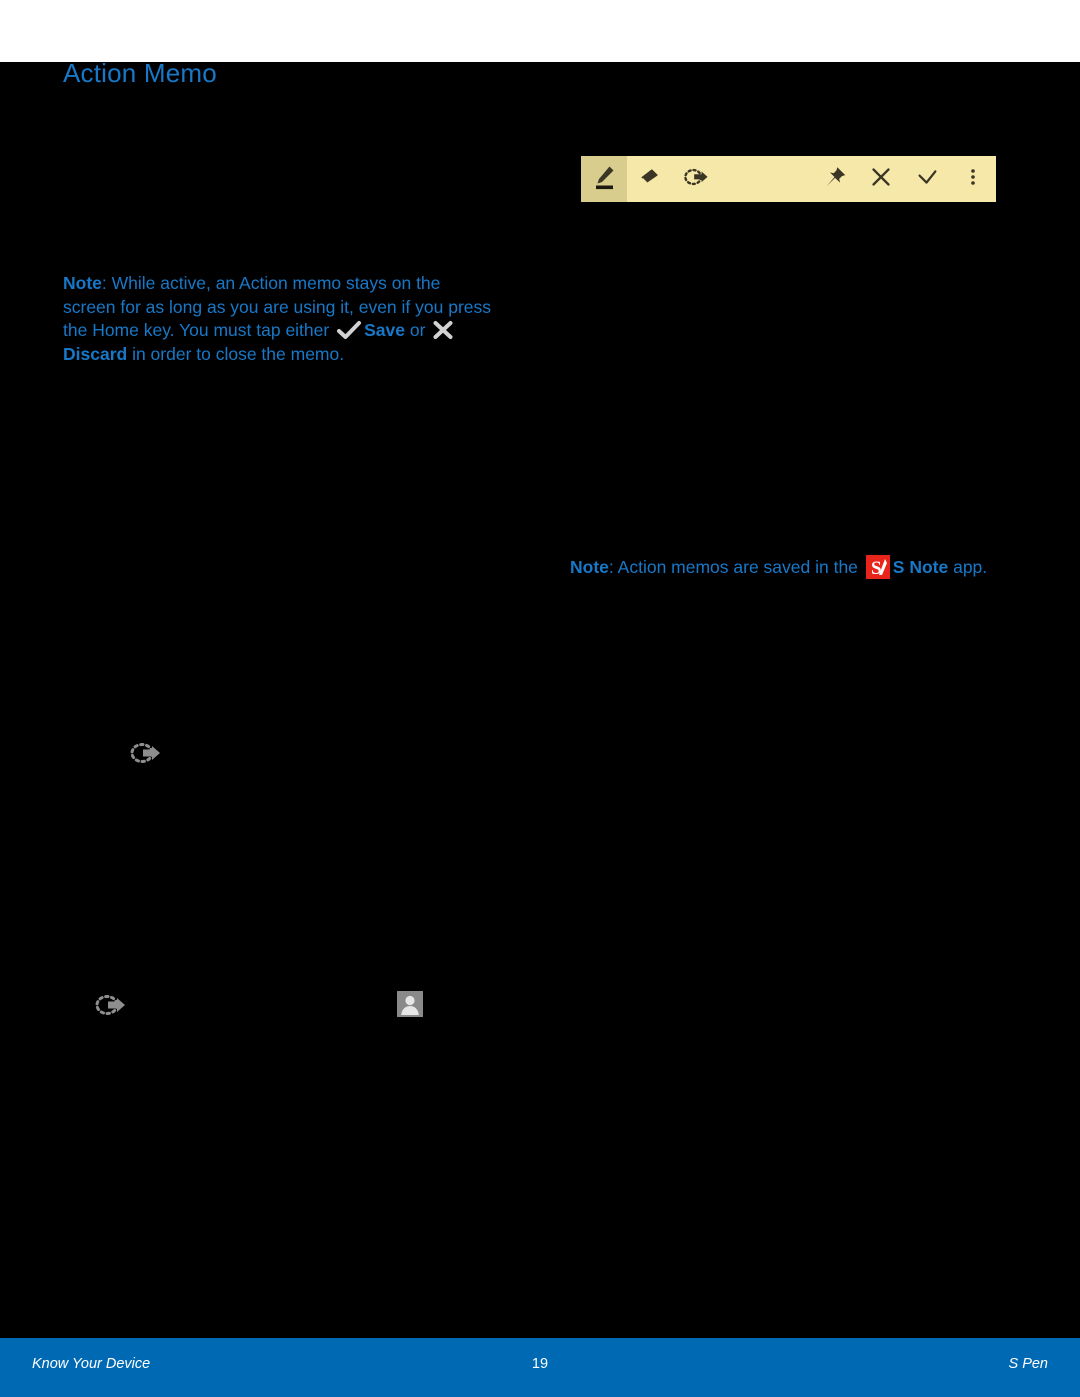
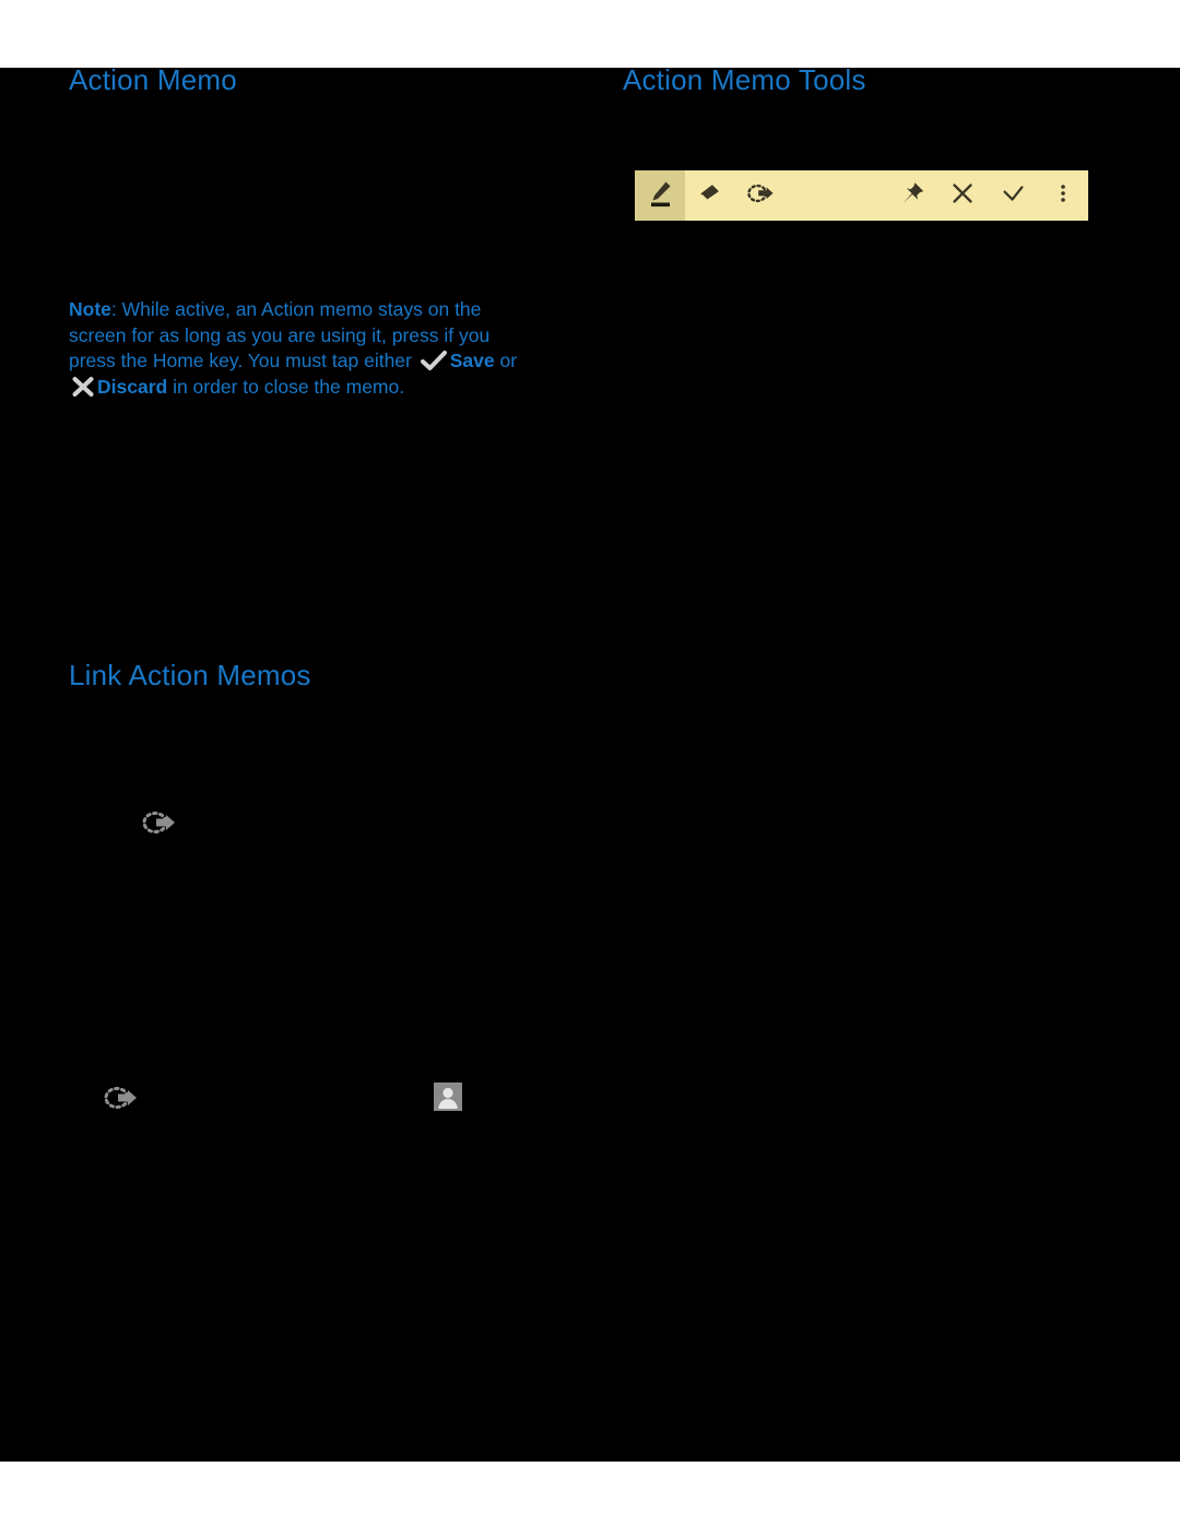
  Action Memo
+ Action Memo Tools
+ Link Action Memos
- Note: While active, an Action memo stays on the screen for as long as you are using it, even if you press the Home key. You must tap either Save or Discard in order to close the memo.
+ Note: While active, an Action memo stays on the screen for as long as you are using it, press if you press the Home key. You must tap either Save or Discard in order to close the memo.
- Note: Action memos are saved in the
- S
- S Note app.
- Know Your Device
- 19
- S Pen
